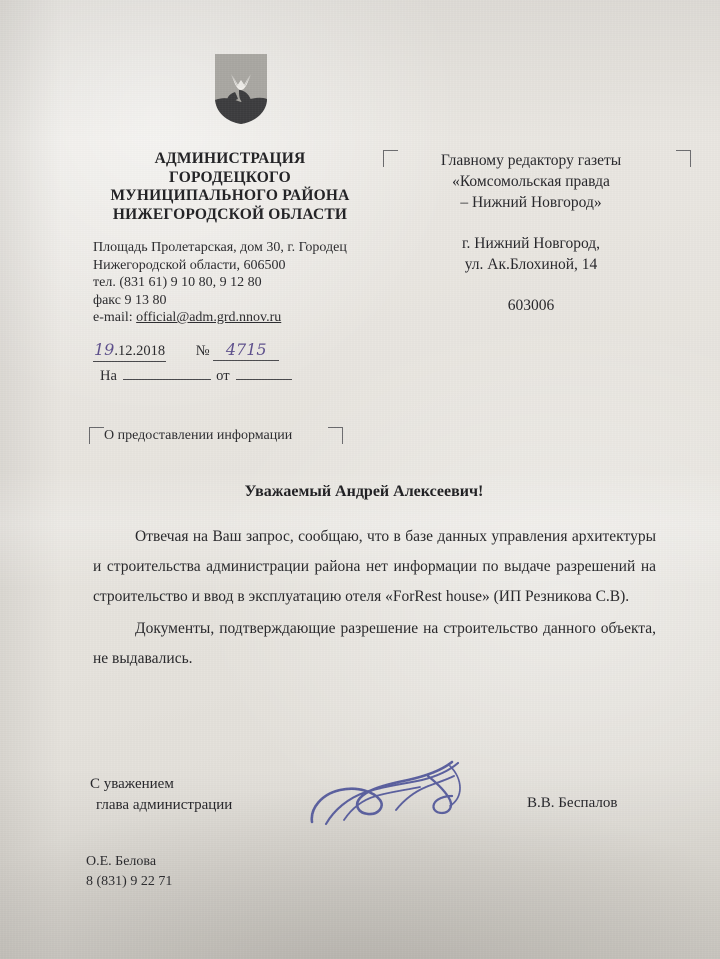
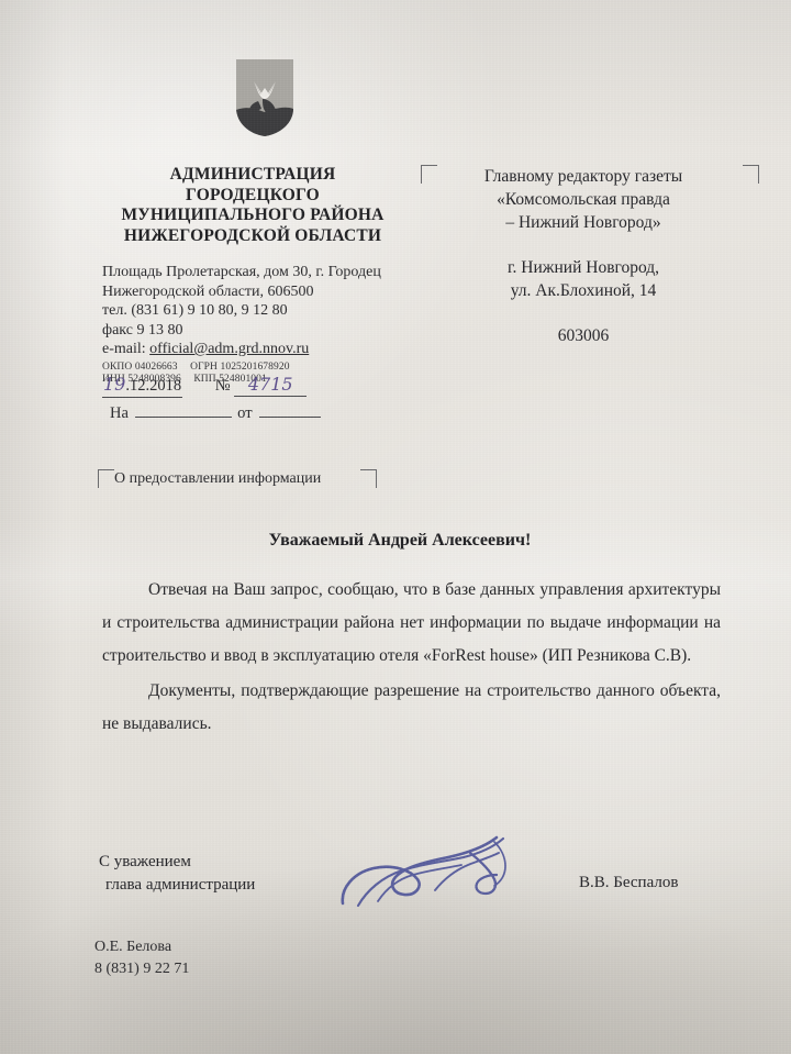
  АДМИНИСТРАЦИЯ
  ГОРОДЕЦКОГО
  МУНИЦИПАЛЬНОГО РАЙОНА
  НИЖЕГОРОДСКОЙ ОБЛАСТИ
  Площадь Пролетарская, дом 30, г. Городец
  Нижегородской области, 606500
  тел. (831 61) 9 10 80, 9 12 80
  факс 9 13 80
  e-mail: official@adm.grd.nnov.ru
+ ОКПО 04026663 ОГРН 1025201678920
+ ИНН 5248008396 КПП 524801001
  19.12.2018 № 4715
  На от
  Главному редактору газеты
  «Комсомольская правда
  – Нижний Новгород»
  г. Нижний Новгород,
  ул. Ак.Блохиной, 14
  603006
  О предоставлении информации
  Уважаемый Андрей Алексеевич!
- Отвечая на Ваш запрос, сообщаю, что в базе данных управления архитектуры и строительства администрации района нет информации по выдаче разрешений на строительство и ввод в эксплуатацию отеля «ForRest house» (ИП Резникова С.В).
+ Отвечая на Ваш запрос, сообщаю, что в базе данных управления архитектуры и строительства администрации района нет информации по выдаче информации на строительство и ввод в эксплуатацию отеля «ForRest house» (ИП Резникова С.В).
  Документы, подтверждающие разрешение на строительство данного объекта, не выдавались.
  С уважением
  глава администрации
  В.В. Беспалов
  О.Е. Белова
  8 (831) 9 22 71
